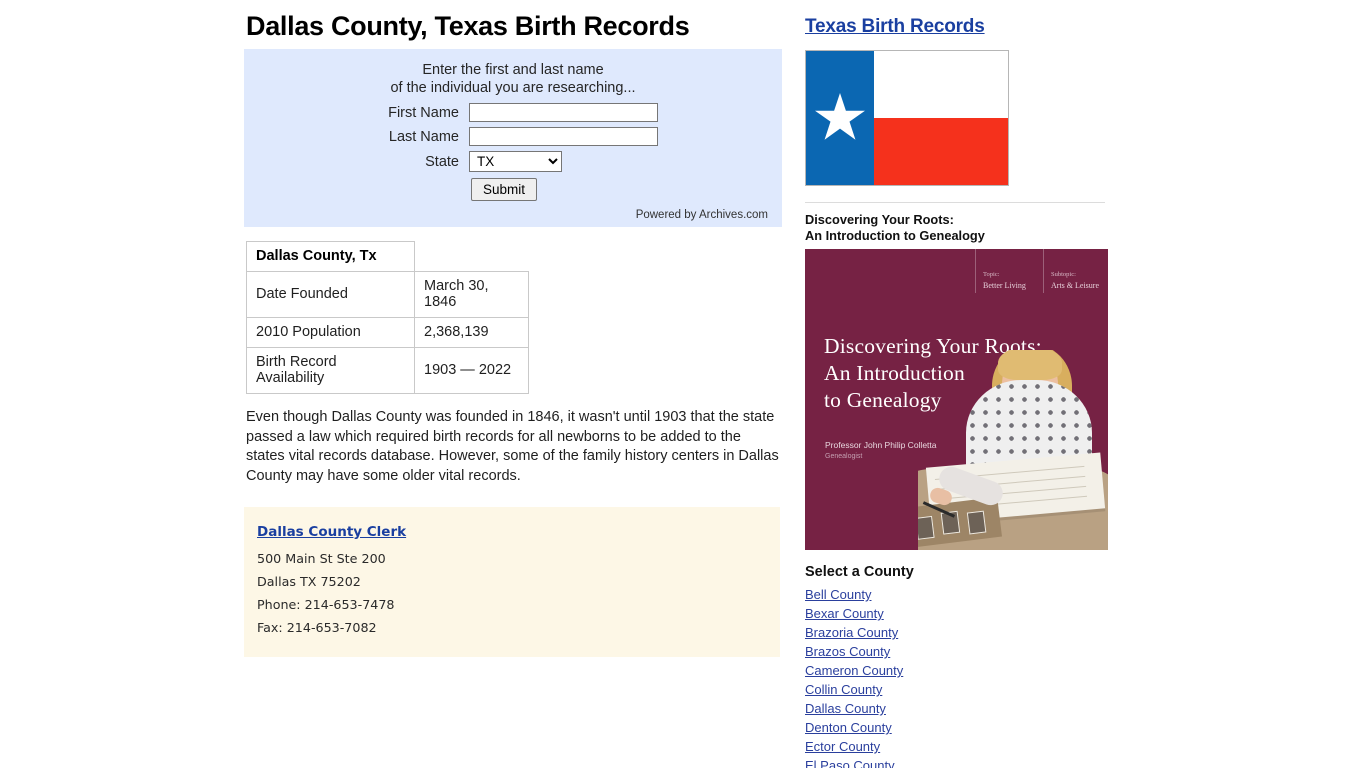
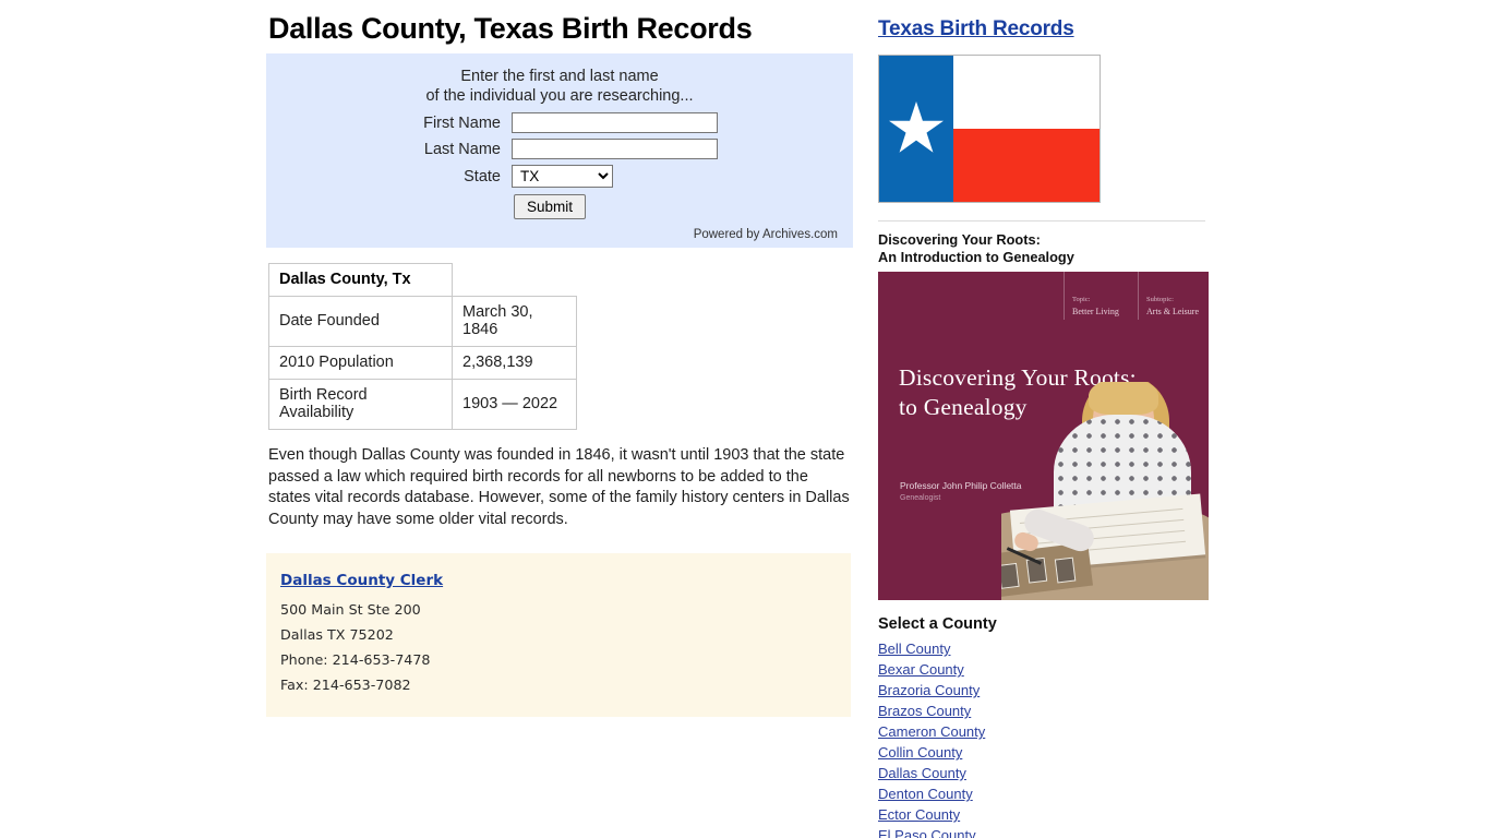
  Dallas County, Texas Birth Records
  Enter the first and last name
  of the individual you are researching...
  First Name
  Last Name
  State
  TX
  Submit
  Powered by Archives.com
  Dallas County, Tx
  Date Founded	March 30, 1846
  2010 Population	2,368,139
  Birth Record Availability	1903 — 2022
  Even though Dallas County was founded in 1846, it wasn't until 1903 that the state passed a law which required birth records for all newborns to be added to the states vital records database. However, some of the family history centers in Dallas County may have some older vital records.
  Dallas County Clerk
  500 Main St Ste 200
  Dallas TX 75202
  Phone: 214-653-7478
  Fax: 214-653-7082
  Texas Birth Records
  Discovering Your Roots:
  An Introduction to Genealogy
  Better Living
  Arts & Leisure
  Discovering Your Roots:
- An Introduction
  to Genealogy
  Professor John Philip Colletta
  Select a County
  Bell County
  Bexar County
  Brazoria County
  Brazos County
  Cameron County
  Collin County
  Dallas County
  Denton County
  Ector County
  El Paso County
